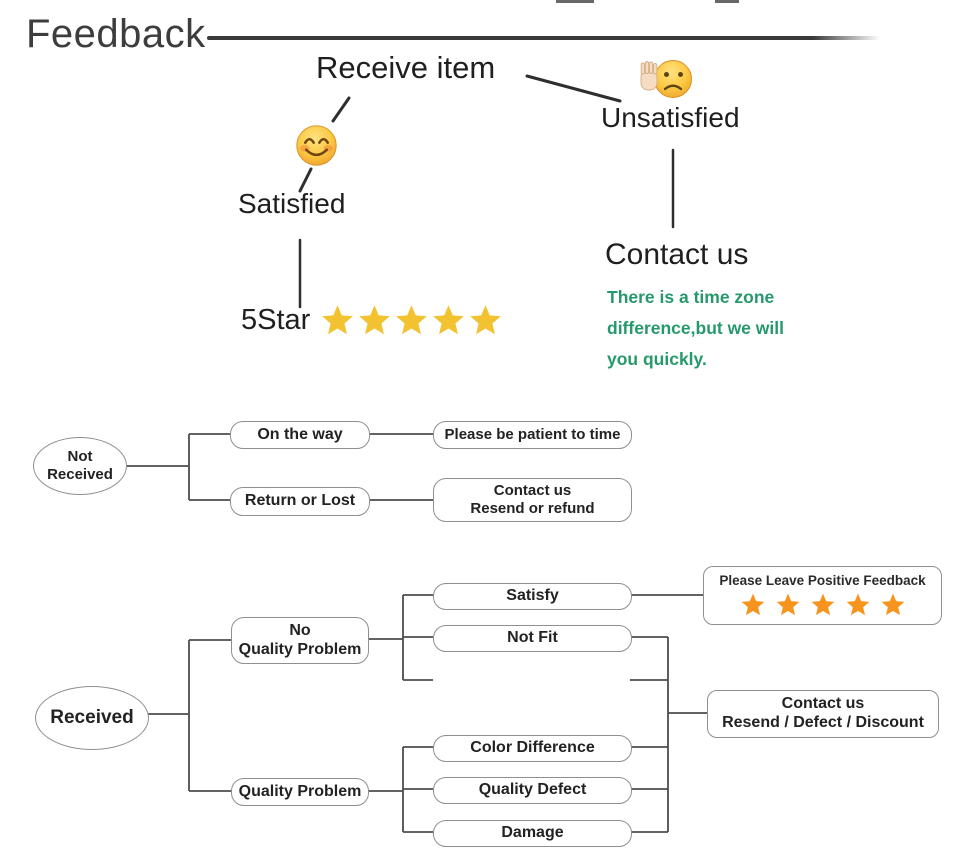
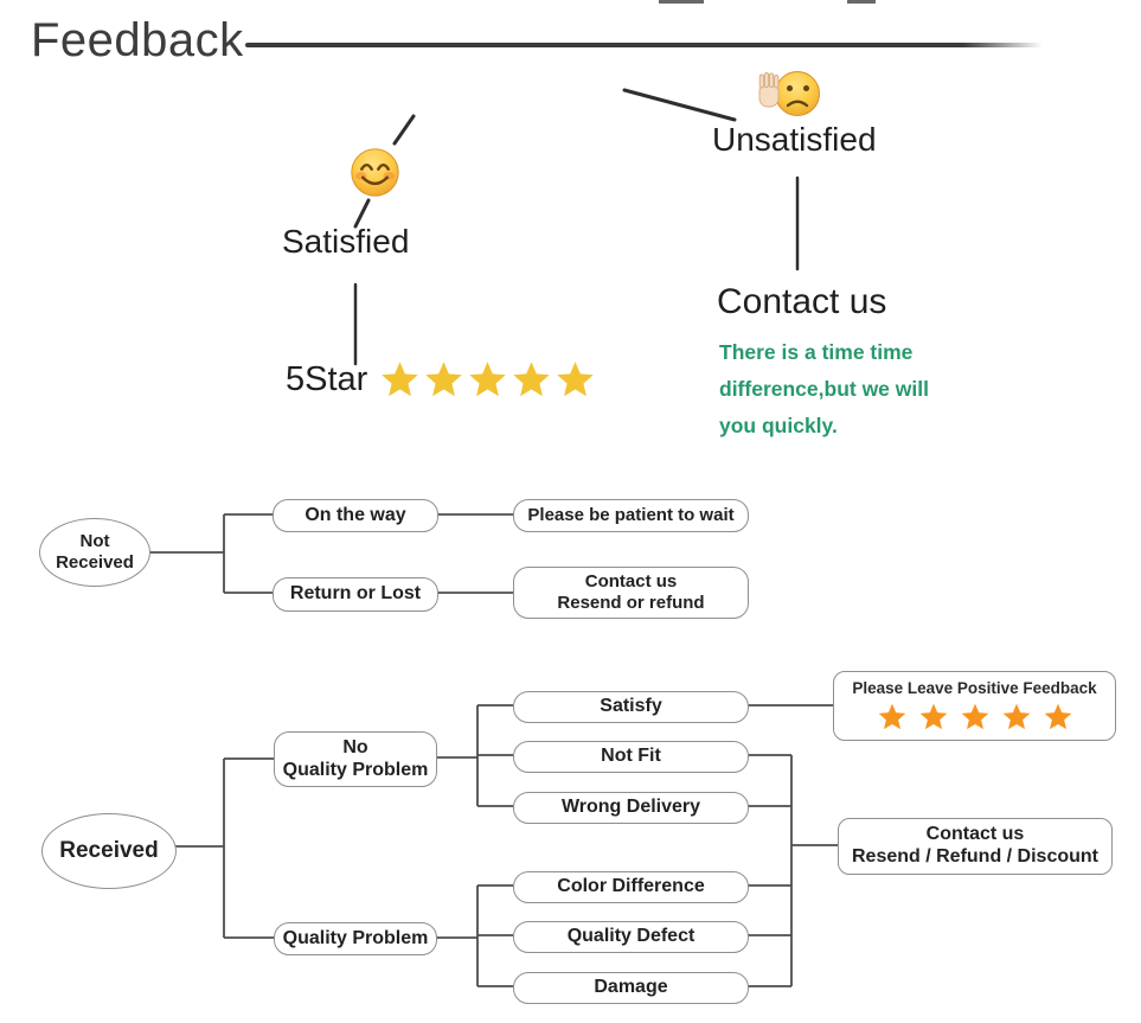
  Feedback
- Receive item
  Satisfied
  5Star
  Unsatisfied
  Contact us
- There is a time zone
+ There is a time time
  difference,but we will
  you quickly.
  Not
  Received
  On the way
- Please be patient to time
+ Please be patient to wait
  Return or Lost
  Contact us
  Resend or refund
  Received
  No
  Quality Problem
  Quality Problem
  Satisfy
  Not Fit
+ Wrong Delivery
  Color Difference
  Quality Defect
  Damage
  Please Leave Positive Feedback
  Contact us
- Resend / Defect / Discount
+ Resend / Refund / Discount
